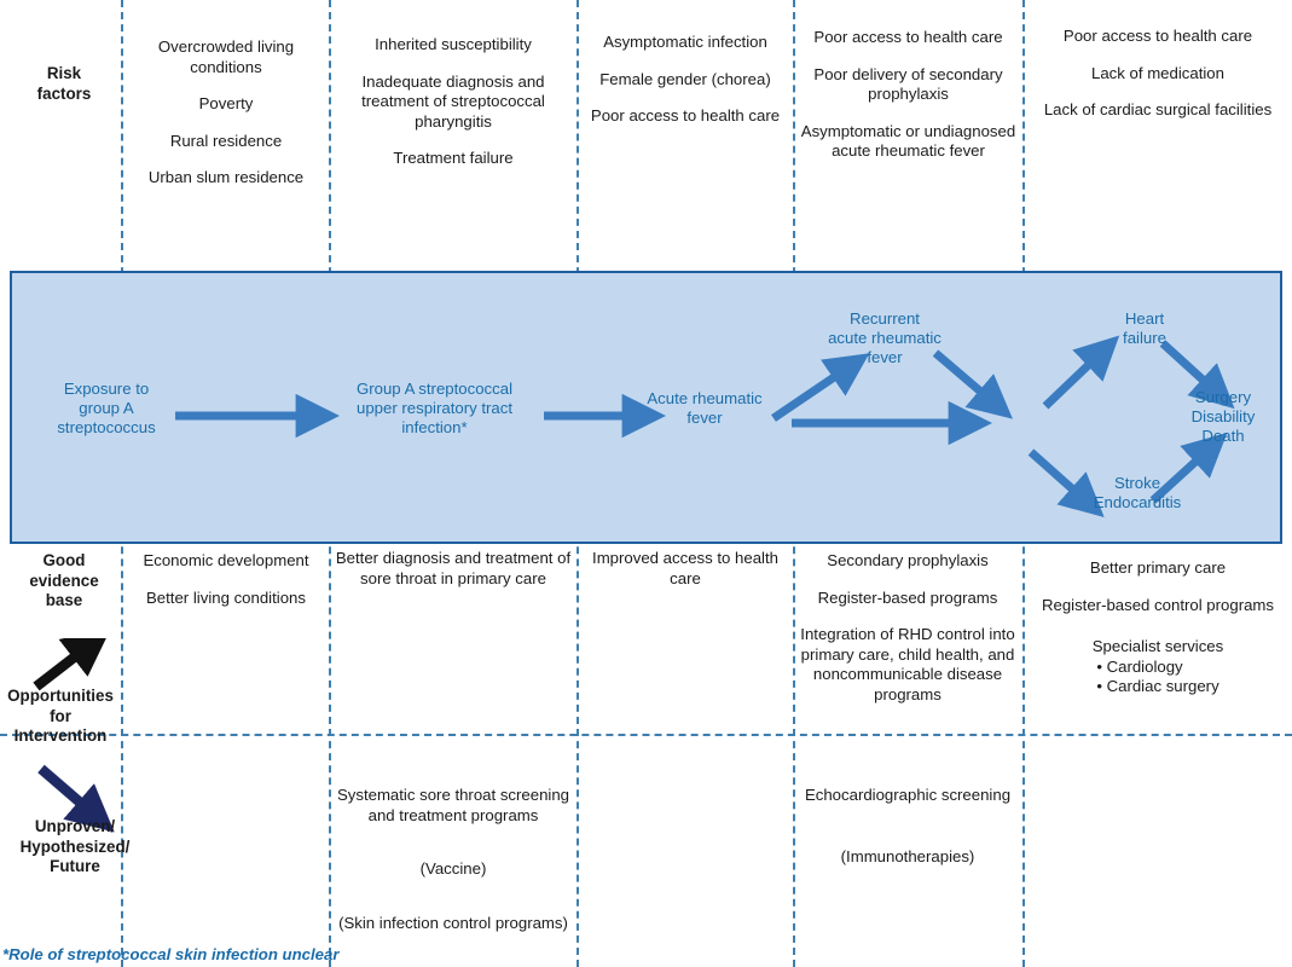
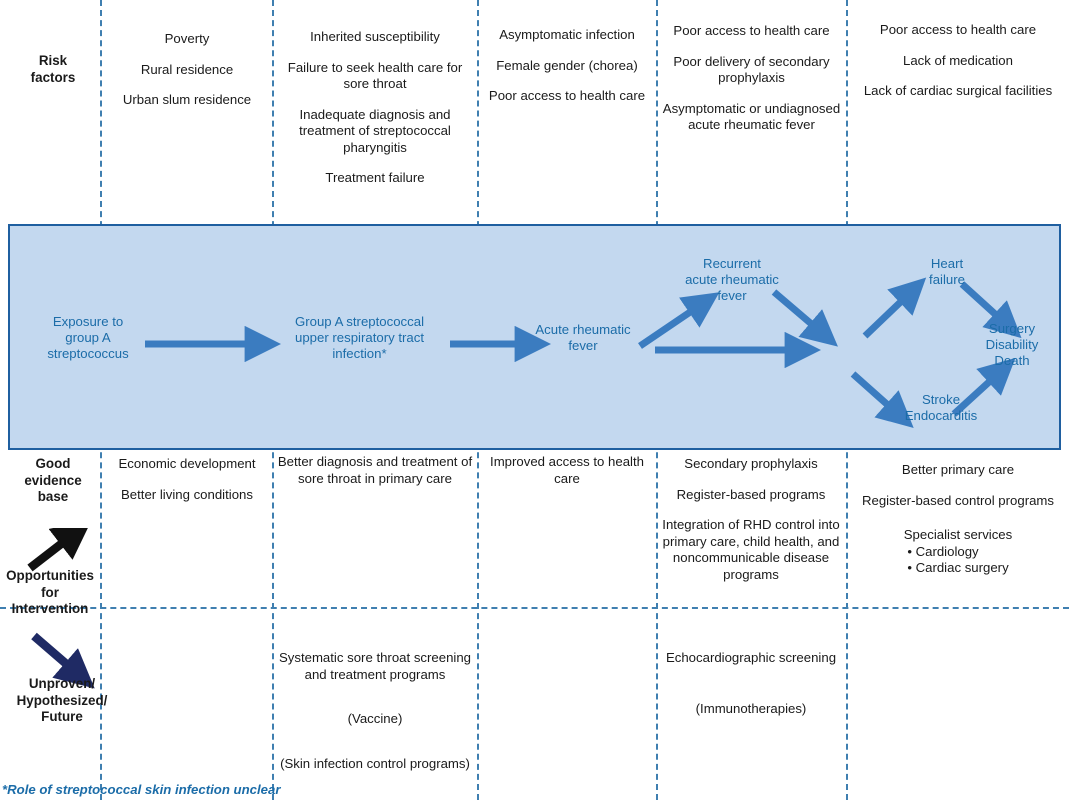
  Risk
  factors
- Overcrowded living conditions
  Poverty
  Rural residence
  Urban slum residence
  Inherited susceptibility
+ Failure to seek health care for sore throat
  Inadequate diagnosis and treatment of streptococcal pharyngitis
  Treatment failure
  Asymptomatic infection
  Female gender (chorea)
  Poor access to health care
  Poor access to health care
  Poor delivery of secondary prophylaxis
  Asymptomatic or undiagnosed acute rheumatic fever
  Poor access to health care
  Lack of medication
  Lack of cardiac surgical facilities
  Exposure to
  group A
  streptococcus
  Group A streptococcal
  upper respiratory tract
  infection*
  Acute rheumatic
  fever
  Recurrent
  acute rheumatic
  fever
  Heart
  failure
  Stroke
  Endocarditis
  Surgery
  Disability
  Death
  Good
  evidence
  base
  Economic development
  Better living conditions
  Better diagnosis and treatment of sore throat in primary care
  Improved access to health care
  Secondary prophylaxis
  Register-based programs
  Integration of RHD control into primary care, child health, and noncommunicable disease programs
  Better primary care
  Register-based control programs
  Specialist services
  • Cardiology
  • Cardiac surgery
  Opportunities
  for
  Intervention
  Unproven/
  Hypothesized/
  Future
  Systematic sore throat screening and treatment programs
  (Vaccine)
  (Skin infection control programs)
  Echocardiographic screening
  (Immunotherapies)
  *Role of streptococcal skin infection unclear
